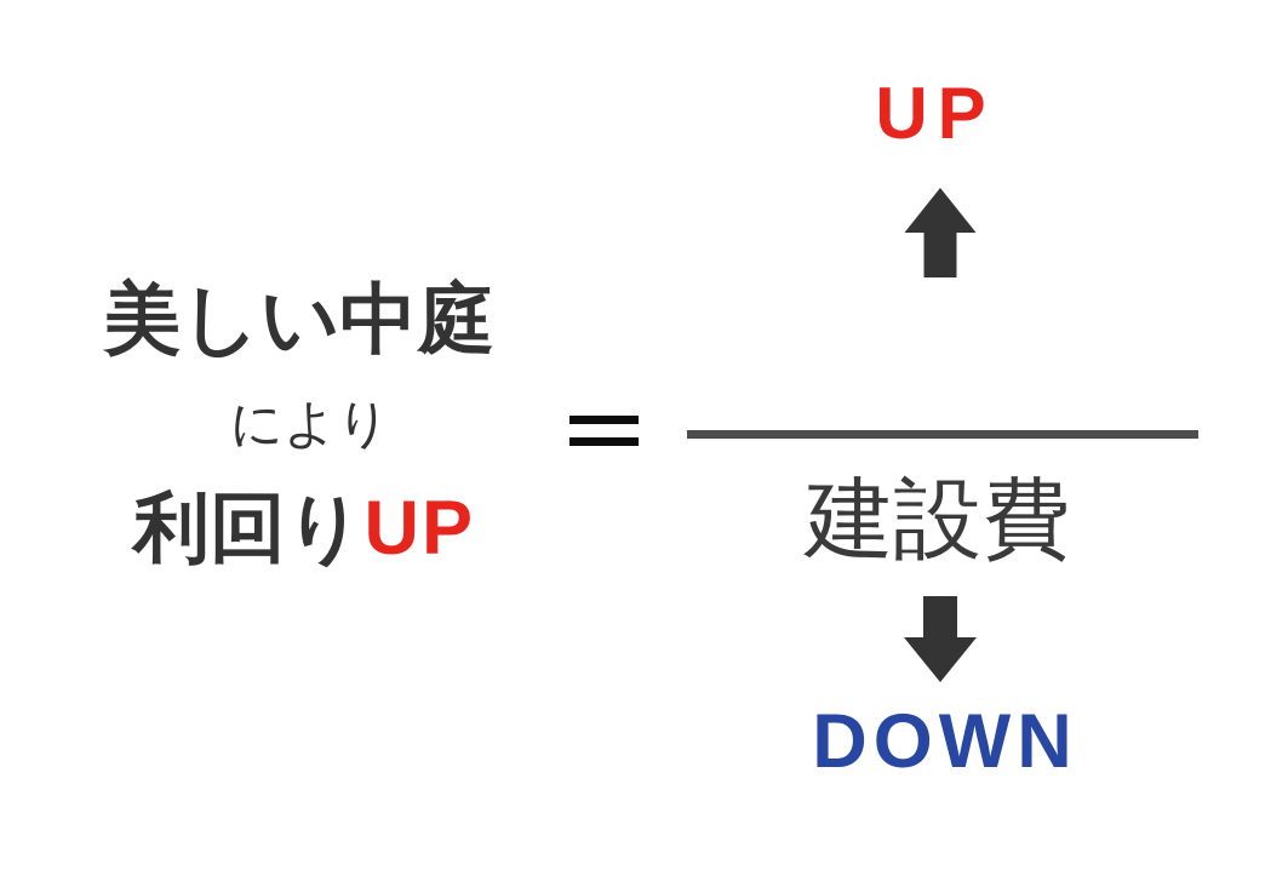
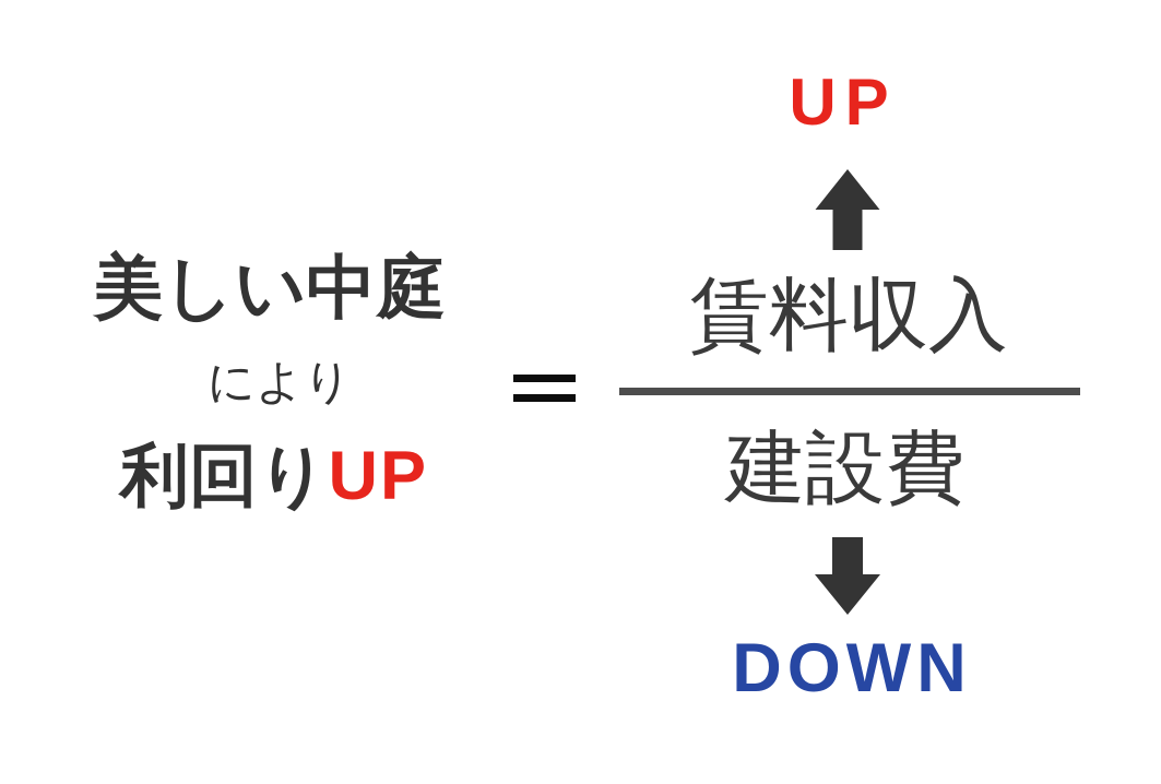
  美しい中庭
  により
  利回りUP
  UP
+ 賃料収入
  建設費
  DOWN
